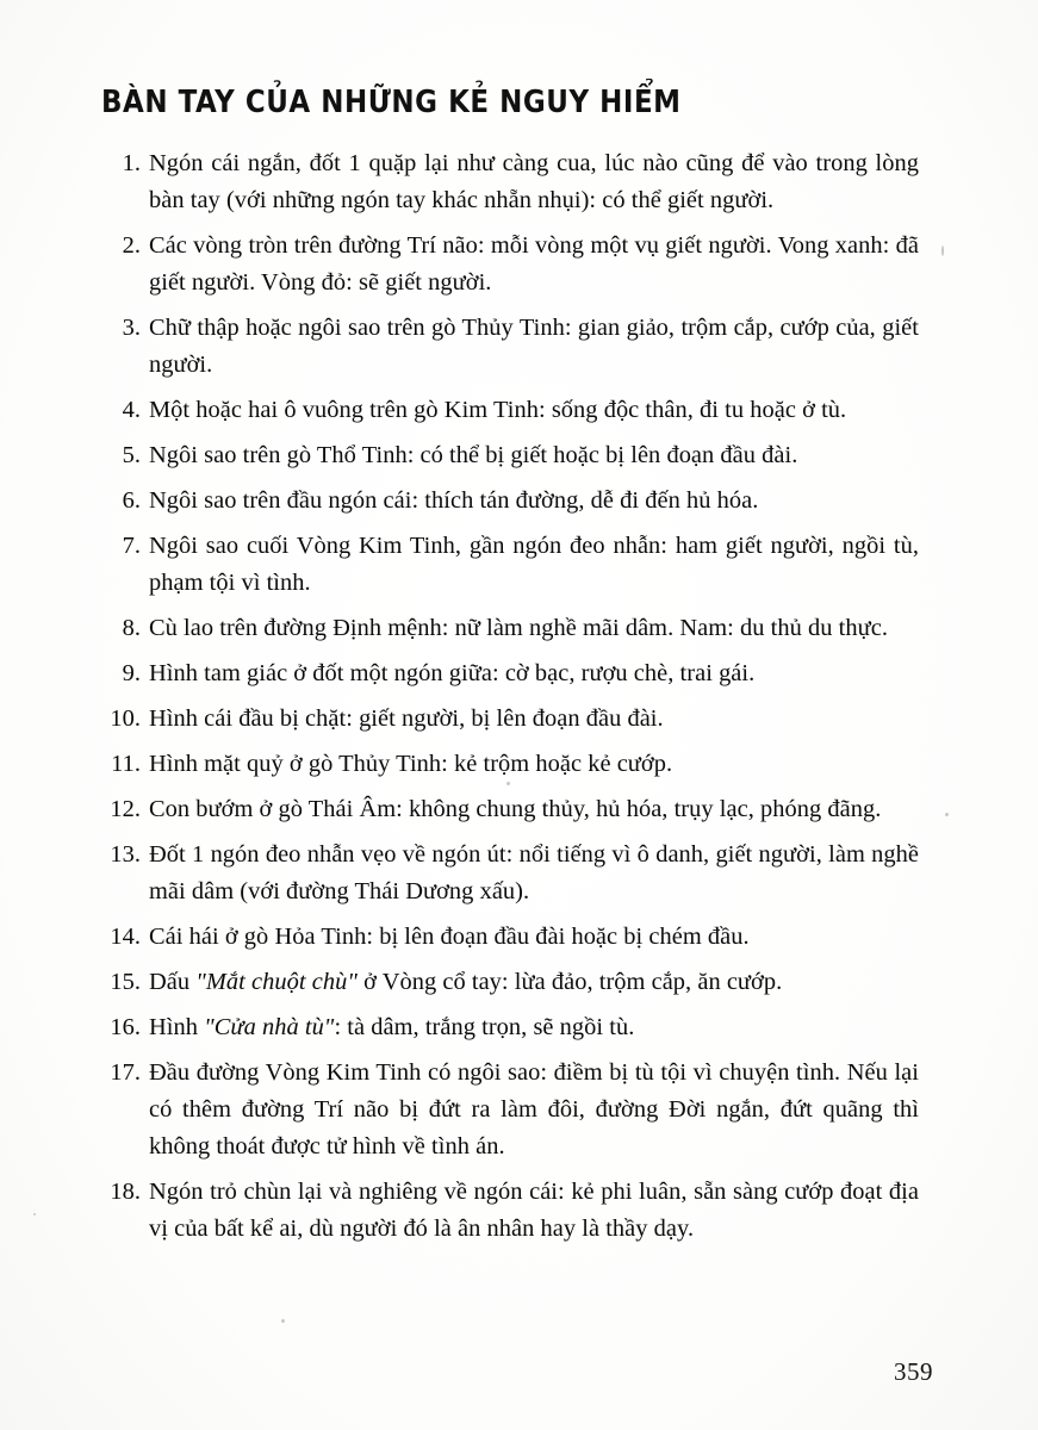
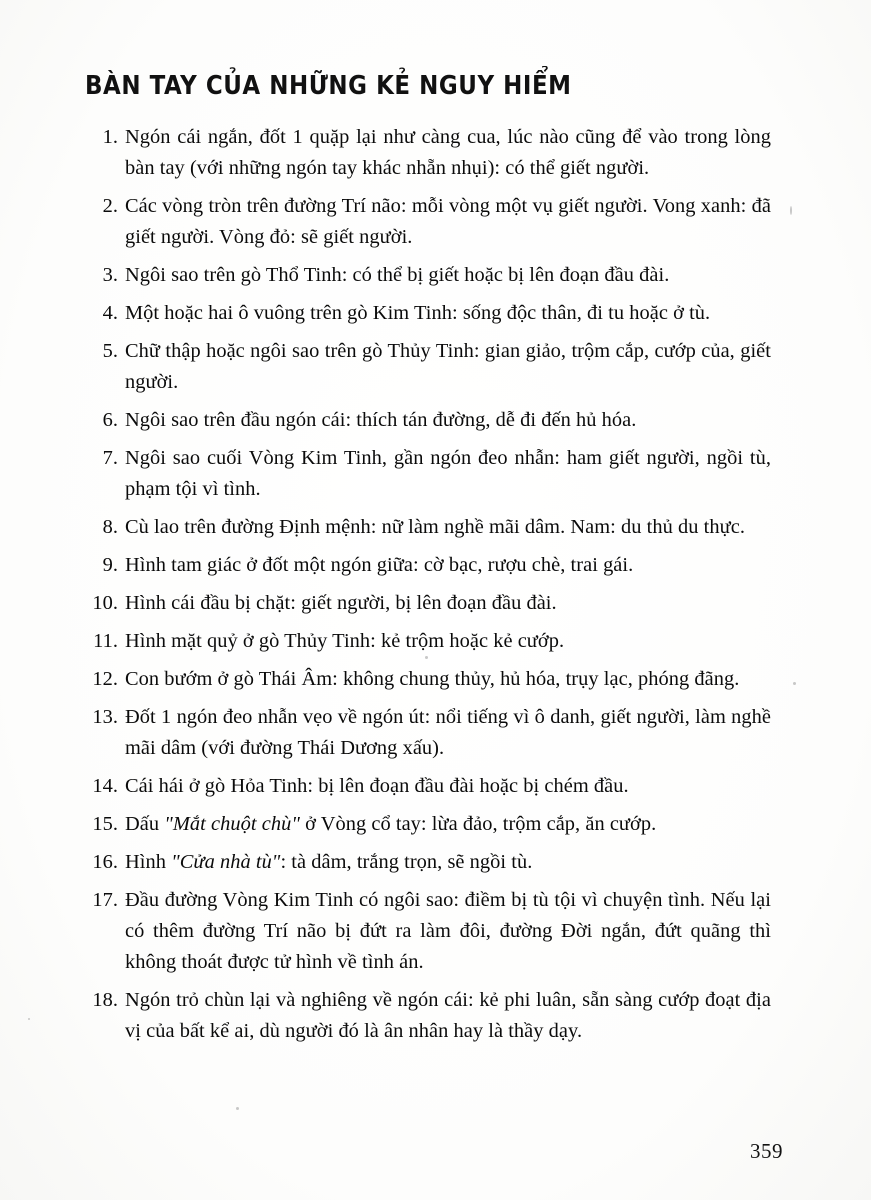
  BÀN TAY CỦA NHỮNG KẺ NGUY HIỂM
  1.
  Ngón cái ngắn, đốt 1 quặp lại như càng cua, lúc nào cũng để vào trong lòng bàn tay (với những ngón tay khác nhẵn nhụi): có thể giết người.
  2.
  Các vòng tròn trên đường Trí não: mỗi vòng một vụ giết người. Vong xanh: đã giết người. Vòng đỏ: sẽ giết người.
  3.
- Chữ thập hoặc ngôi sao trên gò Thủy Tinh: gian giảo, trộm cắp, cướp của, giết người.
+ Ngôi sao trên gò Thổ Tinh: có thể bị giết hoặc bị lên đoạn đầu đài.
  4.
  Một hoặc hai ô vuông trên gò Kim Tinh: sống độc thân, đi tu hoặc ở tù.
  5.
- Ngôi sao trên gò Thổ Tinh: có thể bị giết hoặc bị lên đoạn đầu đài.
+ Chữ thập hoặc ngôi sao trên gò Thủy Tinh: gian giảo, trộm cắp, cướp của, giết người.
  6.
  Ngôi sao trên đầu ngón cái: thích tán đường, dễ đi đến hủ hóa.
  7.
  Ngôi sao cuối Vòng Kim Tinh, gần ngón đeo nhẫn: ham giết người, ngồi tù, phạm tội vì tình.
  8.
  Cù lao trên đường Định mệnh: nữ làm nghề mãi dâm. Nam: du thủ du thực.
  9.
  Hình tam giác ở đốt một ngón giữa: cờ bạc, rượu chè, trai gái.
  10.
  Hình cái đầu bị chặt: giết người, bị lên đoạn đầu đài.
  11.
  Hình mặt quỷ ở gò Thủy Tinh: kẻ trộm hoặc kẻ cướp.
  12.
  Con bướm ở gò Thái Âm: không chung thủy, hủ hóa, trụy lạc, phóng đãng.
  13.
  Đốt 1 ngón đeo nhẫn vẹo về ngón út: nổi tiếng vì ô danh, giết người, làm nghề mãi dâm (với đường Thái Dương xấu).
  14.
  Cái hái ở gò Hỏa Tinh: bị lên đoạn đầu đài hoặc bị chém đầu.
  15.
  Dấu "Mắt chuột chù" ở Vòng cổ tay: lừa đảo, trộm cắp, ăn cướp.
  16.
  Hình "Cửa nhà tù": tà dâm, trắng trọn, sẽ ngồi tù.
  17.
  Đầu đường Vòng Kim Tinh có ngôi sao: điềm bị tù tội vì chuyện tình. Nếu lại có thêm đường Trí não bị đứt ra làm đôi, đường Đời ngắn, đứt quãng thì không thoát được tử hình về tình án.
  18.
  Ngón trỏ chùn lại và nghiêng về ngón cái: kẻ phi luân, sẵn sàng cướp đoạt địa vị của bất kể ai, dù người đó là ân nhân hay là thầy dạy.
  359
